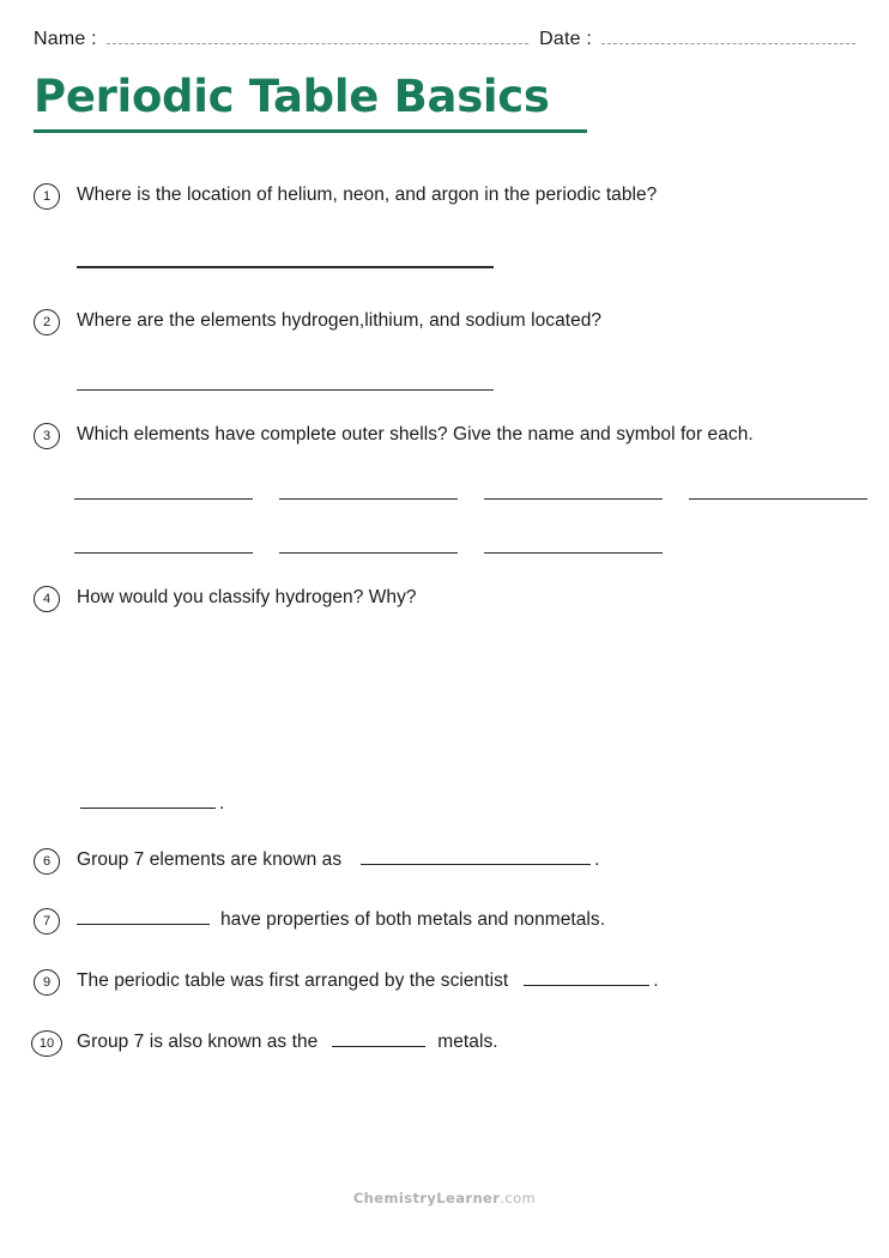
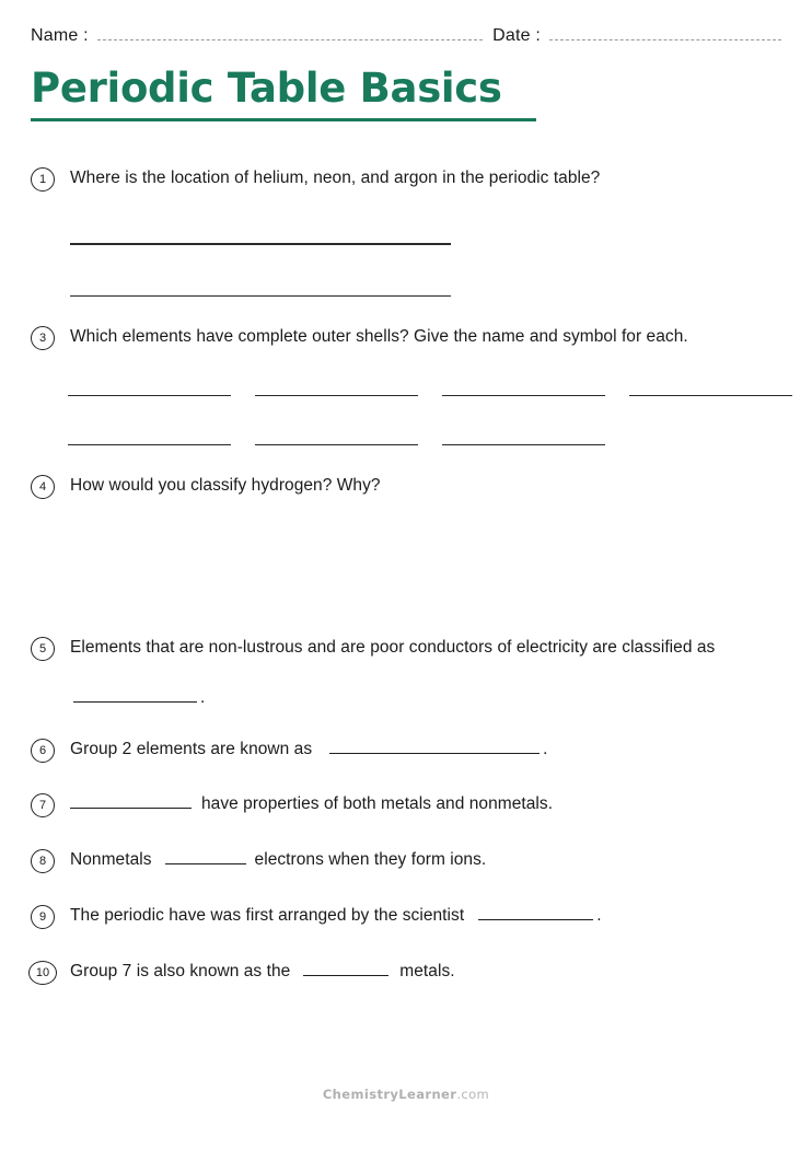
  Name :
  Date :
  Periodic Table Basics
  1
  Where is the location of helium, neon, and argon in the periodic table?
- 2
- Where are the elements hydrogen,lithium, and sodium located?
  3
  Which elements have complete outer shells? Give the name and symbol for each.
  4
  How would you classify hydrogen? Why?
+ 5
+ Elements that are non-lustrous and are poor conductors of electricity are classified as
  .
  6
- Group 7 elements are known as .
+ Group 2 elements are known as .
  7
  have properties of both metals and nonmetals.
+ 8
+ Nonmetals electrons when they form ions.
  9
- The periodic table was first arranged by the scientist .
+ The periodic have was first arranged by the scientist .
  10
  Group 7 is also known as the metals.
  ChemistryLearner.com
